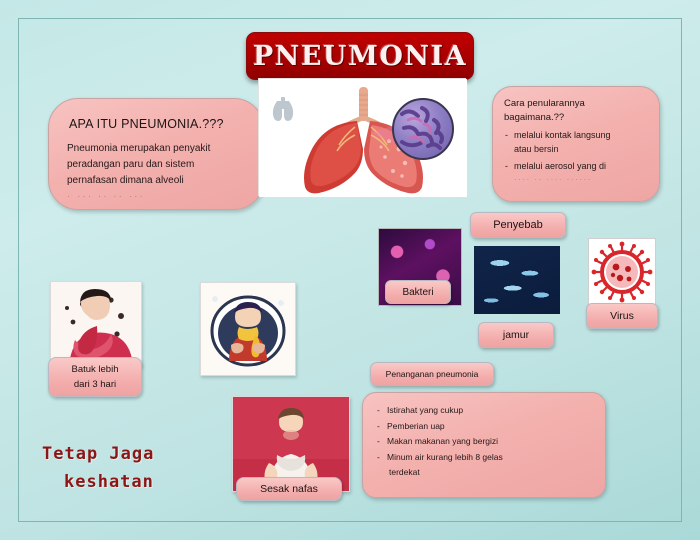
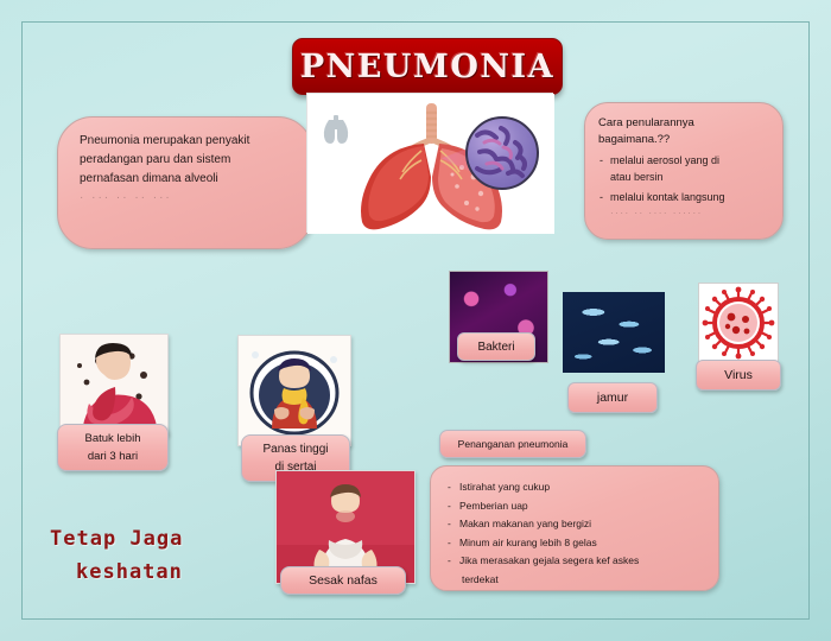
  PNEUMONIA
- APA ITU PNEUMONIA.???
  Pneumonia merupakan penyakit
  peradangan paru dan sistem
  pernafasan dimana alveoli
  · ··· ·· ·· ···
  Cara penularannya
  bagaimana.??
- melalui kontak langsung
+ melalui aerosol yang di
  atau bersin
- melalui aerosol yang di
+ melalui kontak langsung
  ···· ·· ···· ······
  Batuk lebih
  dari 3 hari
+ Panas tinggi
+ di sertai
  Sesak nafas
- Penyebab
  Bakteri
  jamur
  Virus
  Penanganan pneumonia
  Istirahat yang cukup
  Pemberian uap
  Makan makanan yang bergizi
  Minum air kurang lebih 8 gelas
+ Jika merasakan gejala segera kef askes
  terdekat
  Tetap Jaga
  keshatan
